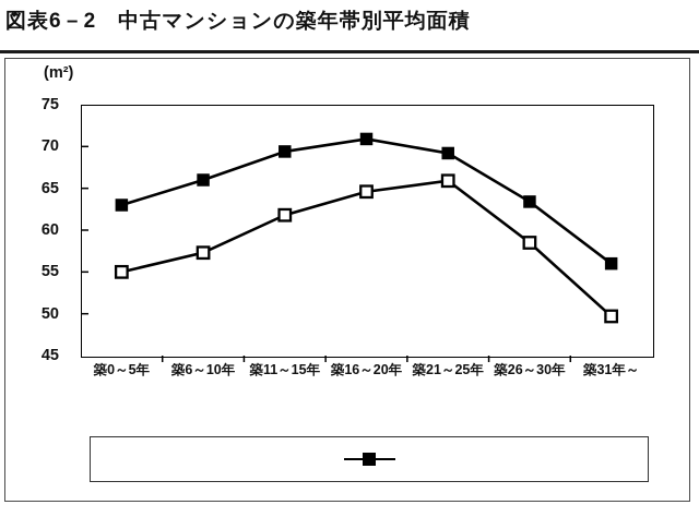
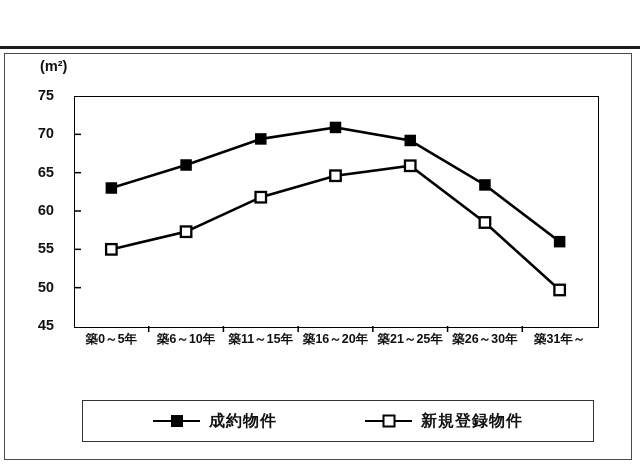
- 図表6－2 中古マンションの築年帯別平均面積
  (m²)
  75
  70
  65
  60
  55
  50
  45
  築0～5年
  築6～10年
  築11～15年
  築16～20年
  築21～25年
  築26～30年
  築31年～
+ 成約物件
+ 新規登録物件
